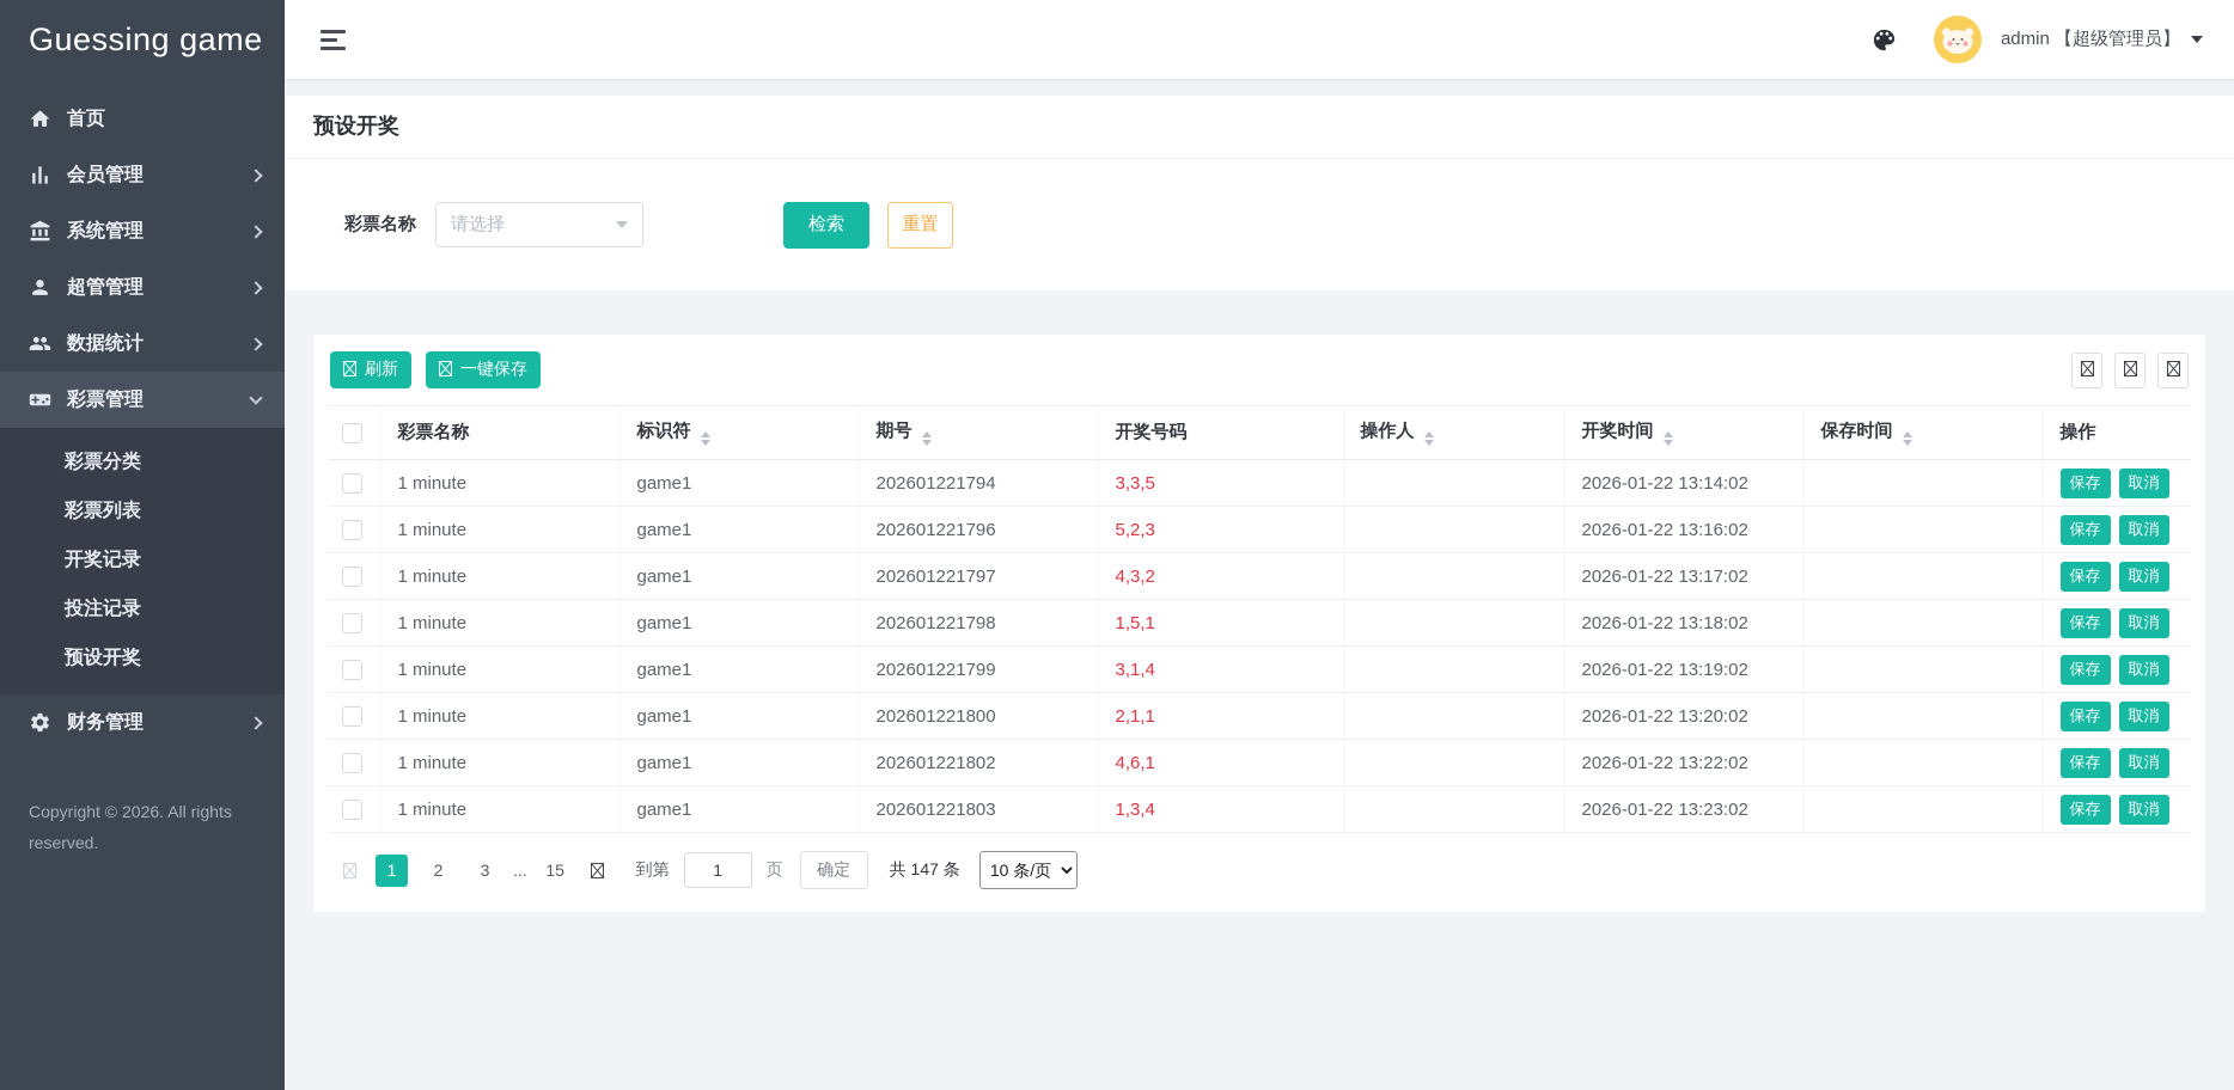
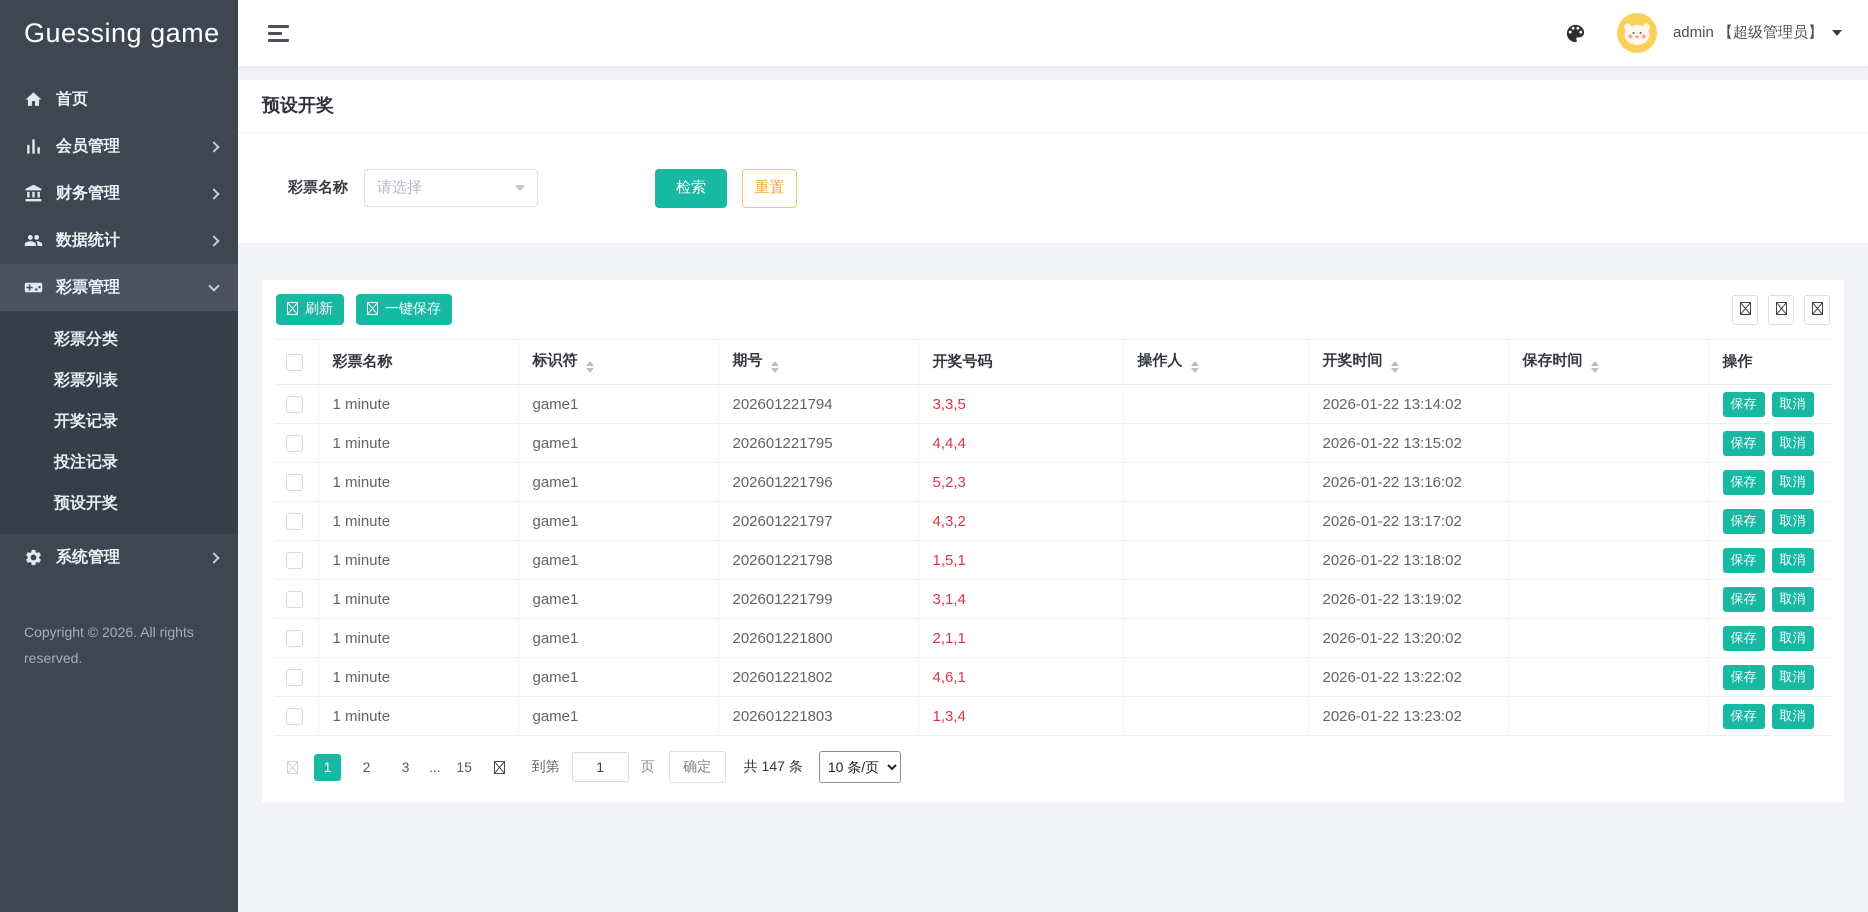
  Guessing game
  首页
  会员管理
- 系统管理
+ 财务管理
- 超管管理
  数据统计
  彩票管理
  彩票分类
  彩票列表
  开奖记录
  投注记录
  预设开奖
- 财务管理
+ 系统管理
  Copyright © 2026. All rights reserved.
  admin 【超级管理员】
  预设开奖
  彩票名称
  请选择
  检索
  重置
  刷新
  一键保存
  	彩票名称	标识符	期号	开奖号码	操作人	开奖时间	保存时间	操作
  	1 minute	game1	202601221794	3,3,5		2026-01-22 13:14:02		保存 取消
+ 	1 minute	game1	202601221795	4,4,4		2026-01-22 13:15:02		保存 取消
  	1 minute	game1	202601221796	5,2,3		2026-01-22 13:16:02		保存 取消
  	1 minute	game1	202601221797	4,3,2		2026-01-22 13:17:02		保存 取消
  	1 minute	game1	202601221798	1,5,1		2026-01-22 13:18:02		保存 取消
  	1 minute	game1	202601221799	3,1,4		2026-01-22 13:19:02		保存 取消
  	1 minute	game1	202601221800	2,1,1		2026-01-22 13:20:02		保存 取消
  	1 minute	game1	202601221802	4,6,1		2026-01-22 13:22:02		保存 取消
  	1 minute	game1	202601221803	1,3,4		2026-01-22 13:23:02		保存 取消
  1
  2
  3
  ...
  15
  到第
  1
  页
  确定
  共 147 条
  10 条/页
